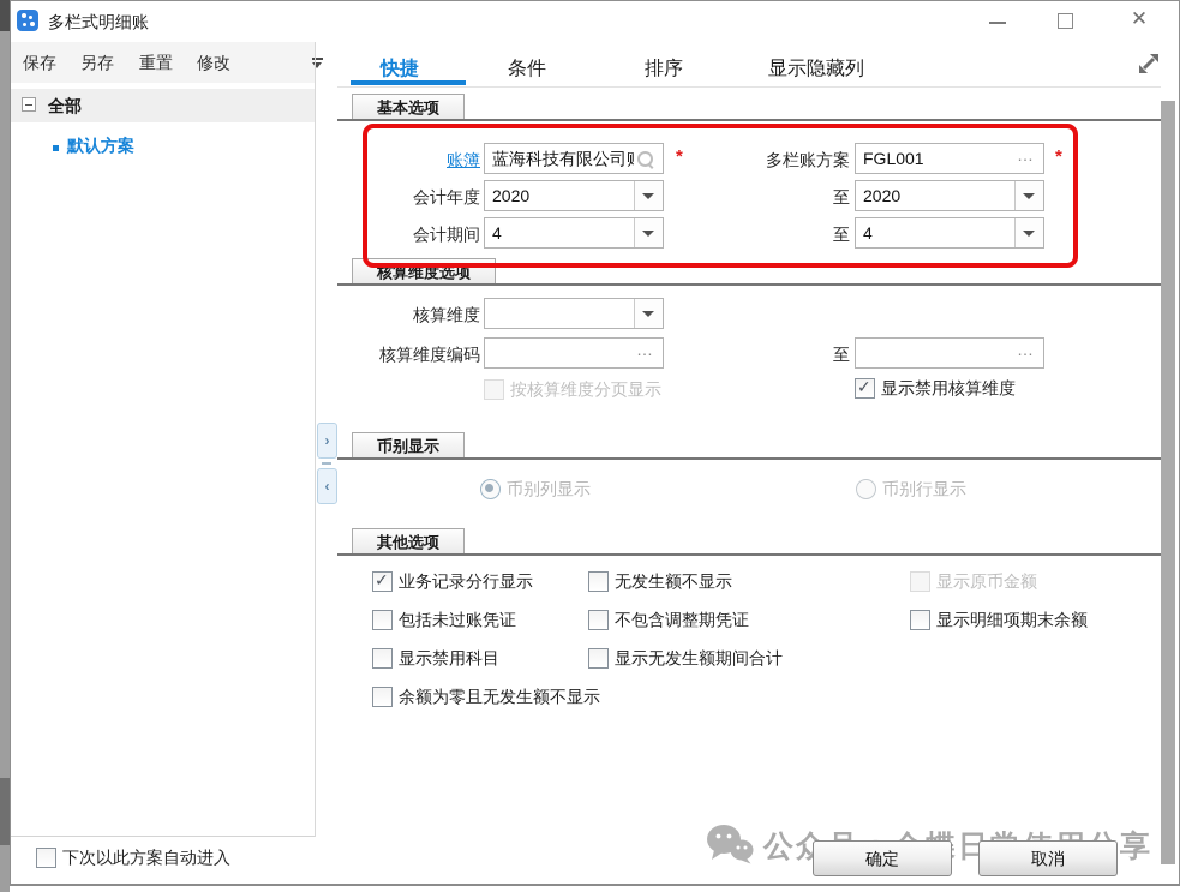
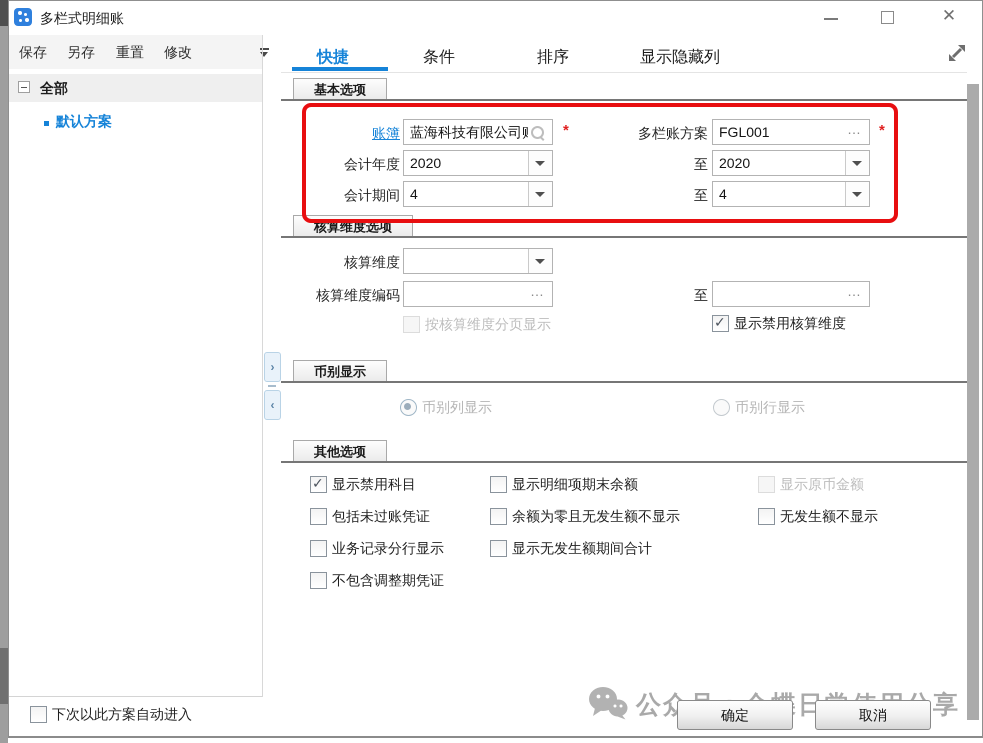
  多栏式明细账
  ✕
  保存
  另存
  重置
  修改
  全部
  默认方案
  ›
  ‹
  快捷
  条件
  排序
  显示隐藏列
  基本选项
  账簿
  蓝海科技有限公司
  *
  多栏账方案
  FGL001
  …
  *
  会计年度
  2020
  至
  2020
  会计期间
  4
  至
  4
  核算维度选项
  核算维度
  核算维度编码
  …
  至
  …
  按核算维度分页显示
  显示禁用核算维度
  币别显示
  币别列显示
  币别行显示
  其他选项
- 业务记录分行显示
+ 显示禁用科目
- 无发生额不显示
+ 显示明细项期末余额
  显示原币金额
  包括未过账凭证
- 不包含调整期凭证
+ 余额为零且无发生额不显示
- 显示明细项期末余额
+ 无发生额不显示
- 显示禁用科目
+ 业务记录分行显示
  显示无发生额期间合计
- 余额为零且无发生额不显示
+ 不包含调整期凭证
  下次以此方案自动进入
  确定
  取消
